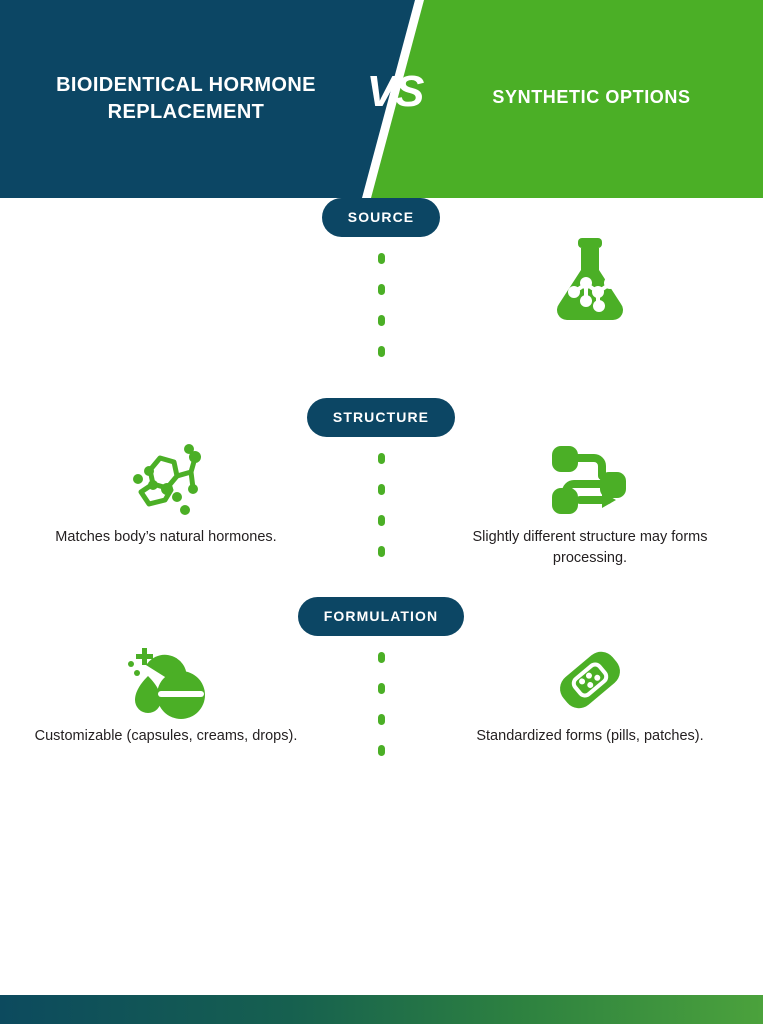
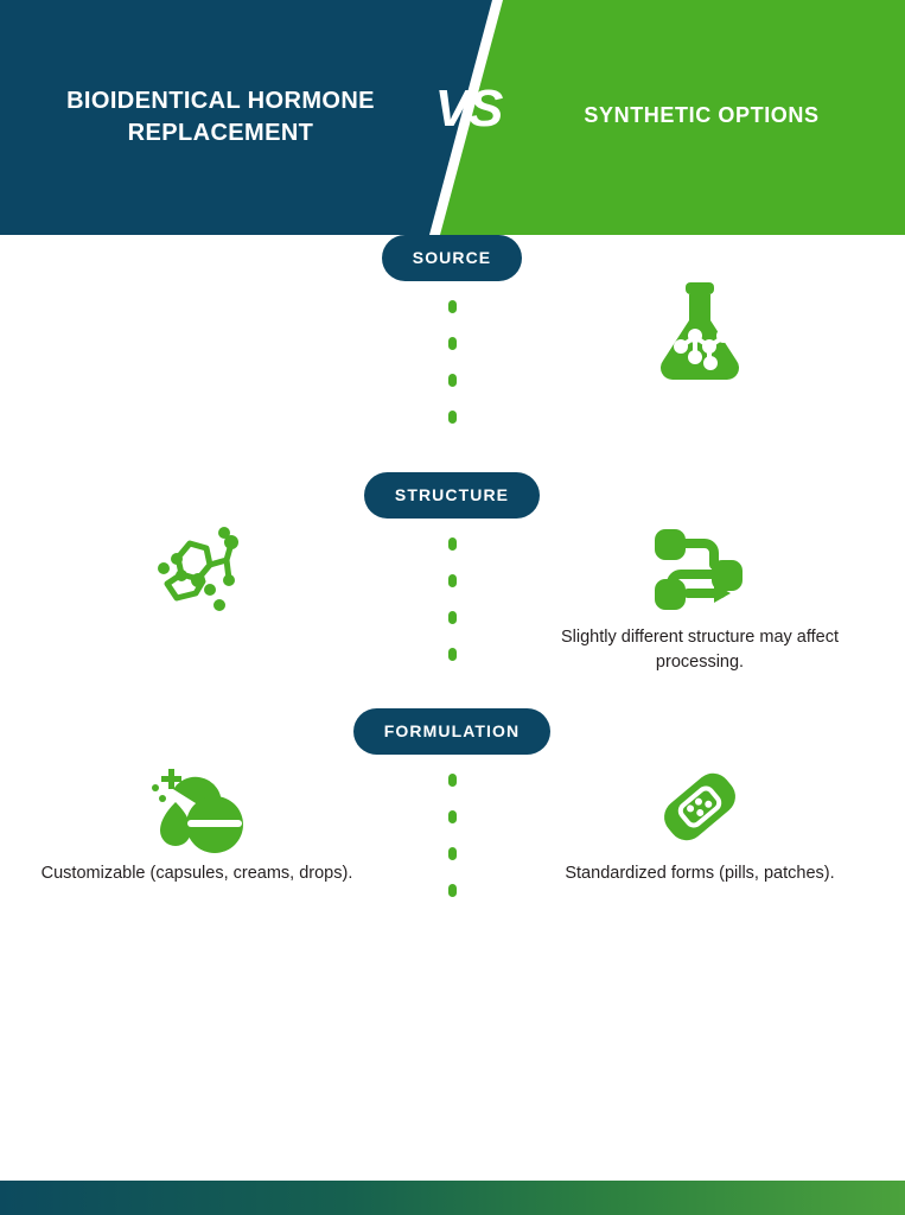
  BIOIDENTICAL HORMONE REPLACEMENT
  VS
  SYNTHETIC OPTIONS
  SOURCE
- Matches body’s natural hormones.
  STRUCTURE
- Slightly different structure may forms processing.
+ Slightly different structure may affect processing.
  Customizable (capsules, creams, drops).
  FORMULATION
  Standardized forms (pills, patches).
